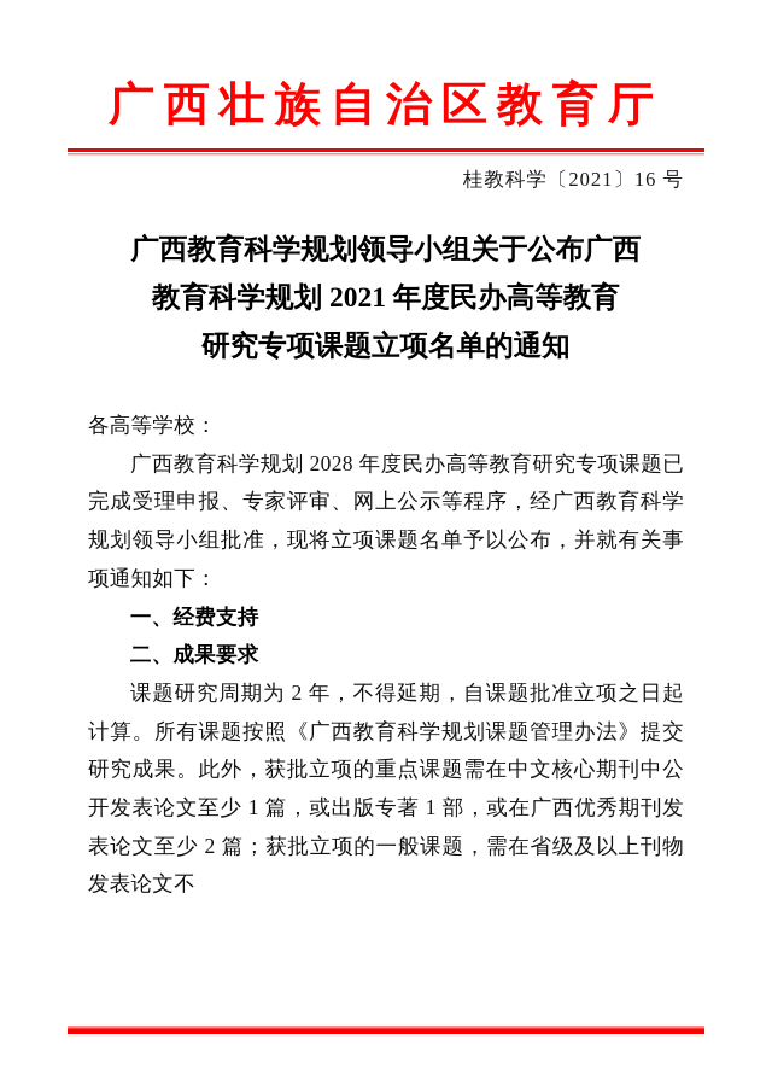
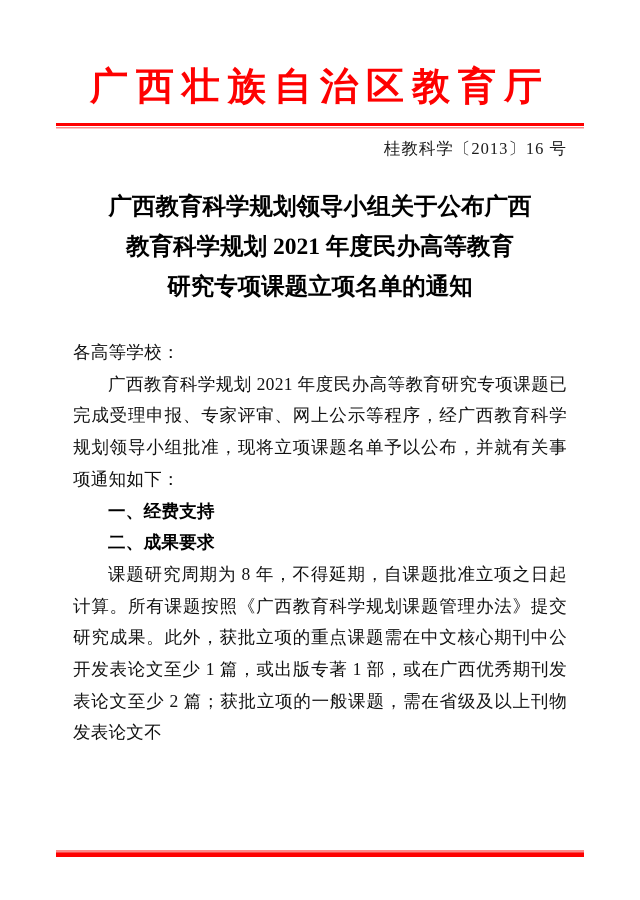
  广西壮族自治区教育厅
- 桂教科学〔2021〕16 号
+ 桂教科学〔2013〕16 号
  广西教育科学规划领导小组关于公布广西
  教育科学规划 2021 年度民办高等教育
  研究专项课题立项名单的通知
  各高等学校：
- 广西教育科学规划 2028 年度民办高等教育研究专项课题已完成受理申报、专家评审、网上公示等程序，经广西教育科学规划领导小组批准，现将立项课题名单予以公布，并就有关事项通知如下：
+ 广西教育科学规划 2021 年度民办高等教育研究专项课题已完成受理申报、专家评审、网上公示等程序，经广西教育科学规划领导小组批准，现将立项课题名单予以公布，并就有关事项通知如下：
  一、经费支持
  二、成果要求
- 课题研究周期为 2 年，不得延期，自课题批准立项之日起计算。所有课题按照《广西教育科学规划课题管理办法》提交研究成果。此外，获批立项的重点课题需在中文核心期刊中公开发表论文至少 1 篇，或出版专著 1 部，或在广西优秀期刊发表论文至少 2 篇；获批立项的一般课题，需在省级及以上刊物发表论文不
+ 课题研究周期为 8 年，不得延期，自课题批准立项之日起计算。所有课题按照《广西教育科学规划课题管理办法》提交研究成果。此外，获批立项的重点课题需在中文核心期刊中公开发表论文至少 1 篇，或出版专著 1 部，或在广西优秀期刊发表论文至少 2 篇；获批立项的一般课题，需在省级及以上刊物发表论文不
